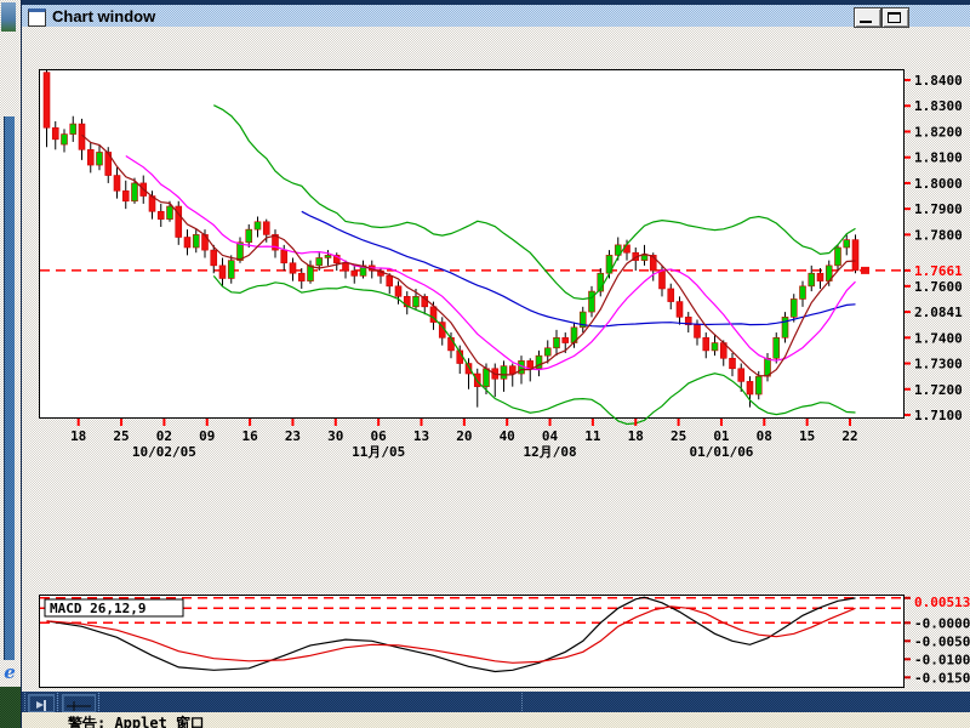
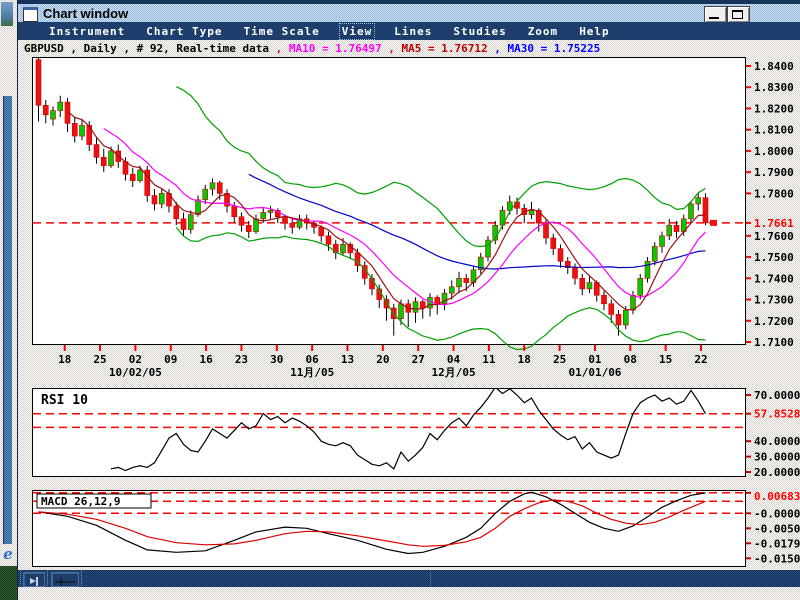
  e
  Chart window
+ Instrument
+ Chart Type
+ Time Scale
+ View
+ Lines
+ Studies
+ Zoom
+ Help
+ GBPUSD , Daily , # 92, Real-time data , MA10 = 1.76497 , MA5 = 1.76712 , MA30 = 1.75225
  1.8400
  1.8300
  1.8200
  1.8100
  1.8000
  1.7900
  1.7800
  1.7661
  1.7600
- 2.0841
+ 1.7500
  1.7400
  1.7300
  1.7200
  1.7100
  18
  25
  02
  09
  16
  23
  30
  06
  13
  20
- 40
+ 27
  04
  11
  18
  25
  01
  08
  15
  22
  10/02/05
  11月/05
- 12月/08
+ 12月/05
  01/01/06
+ 70.0000
+ 57.8528
+ 40.0000
+ 30.0000
+ 20.0000
+ RSI 10
- 0.00513
+ 0.00683
  -0.0000
  -0.0050
- -0.0100
+ -0.0179
  -0.0150
  MACD 26,12,9
- 警告: Applet 窗口
